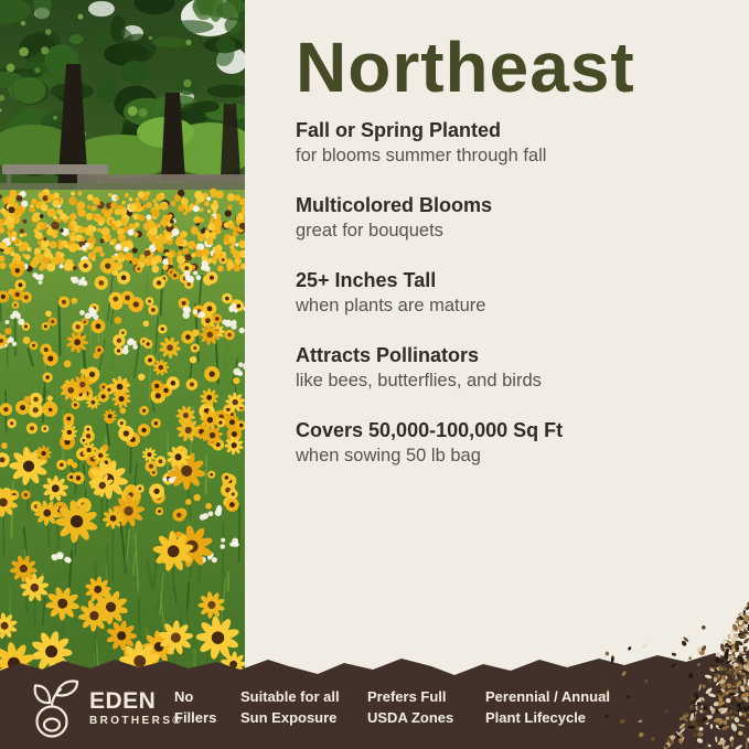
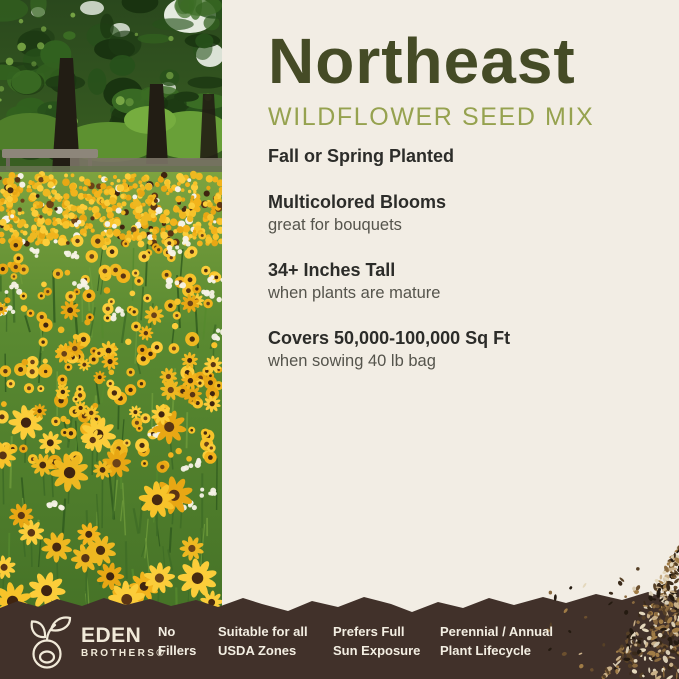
  Northeast
+ WILDFLOWER SEED MIX
  Fall or Spring Planted
- for blooms summer through fall
  Multicolored Blooms
  great for bouquets
- 25+ Inches Tall
+ 34+ Inches Tall
  when plants are mature
- Attracts Pollinators
- like bees, butterflies, and birds
  Covers 50,000-100,000 Sq Ft
- when sowing 50 lb bag
+ when sowing 40 lb bag
  EDEN
  BROTHERS®
  No
  Fillers
  Suitable for all
- Sun Exposure
+ USDA Zones
  Prefers Full
- USDA Zones
+ Sun Exposure
  Perennial / Annual
  Plant Lifecycle
